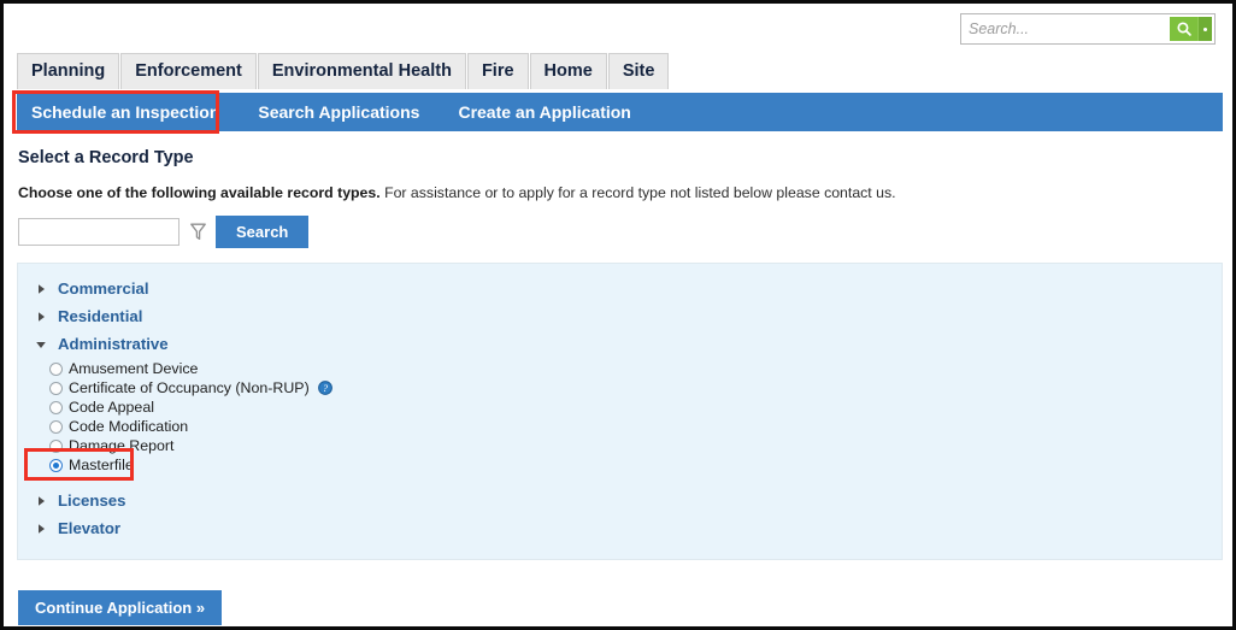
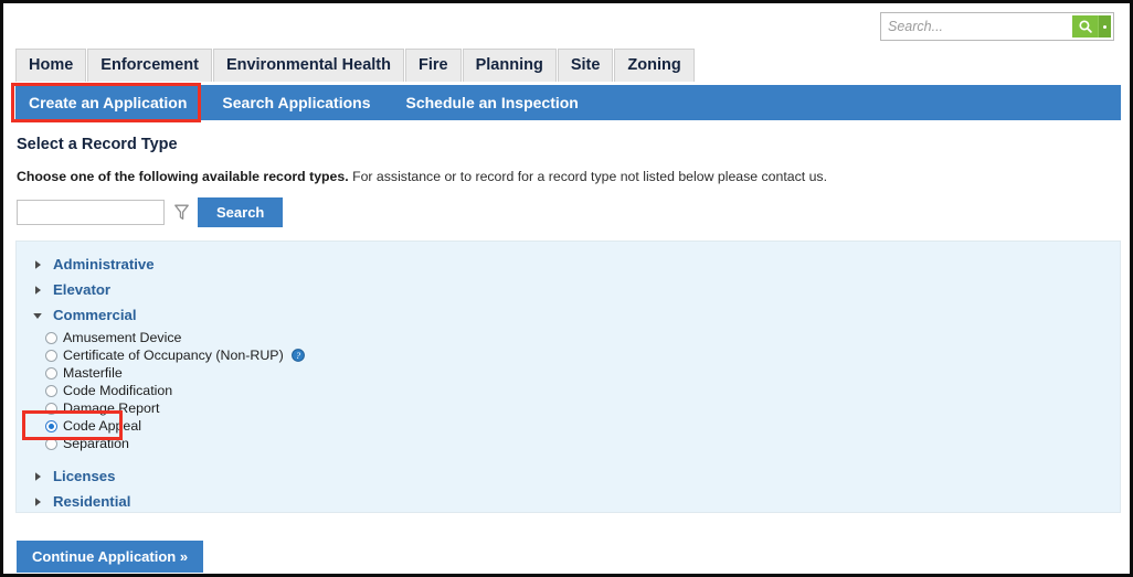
  Search...
- Planning
+ Home
  Enforcement
  Environmental Health
  Fire
- Home
+ Planning
  Site
+ Zoning
- Schedule an Inspection
+ Create an Application
  Search Applications
- Create an Application
+ Schedule an Inspection
  Select a Record Type
- Choose one of the following available record types. For assistance or to apply for a record type not listed below please contact us.
+ Choose one of the following available record types. For assistance or to record for a record type not listed below please contact us.
  Search
- Commercial
+ Administrative
- Residential
+ Elevator
- Administrative
+ Commercial
  Amusement Device
  Certificate of Occupancy (Non-RUP)
  ?
- Code Appeal
+ Masterfile
  Code Modification
  Damage Report
- Masterfile
+ Code Appeal
+ Separation
  Licenses
- Elevator
+ Residential
  Continue Application »
